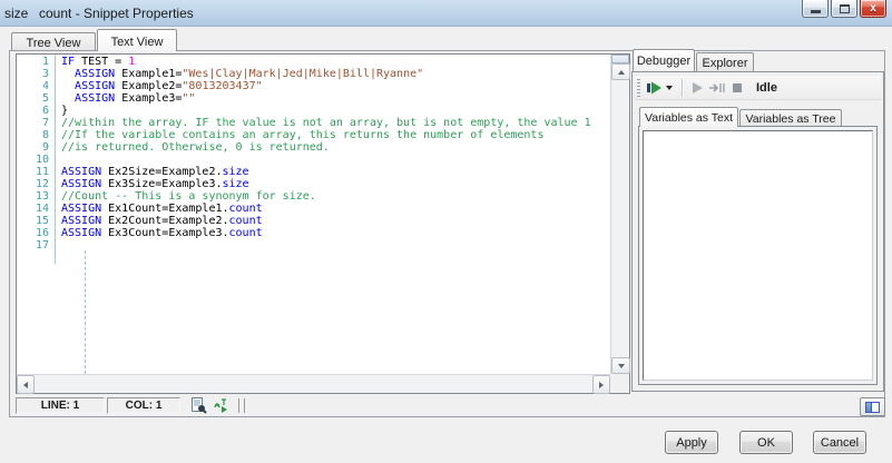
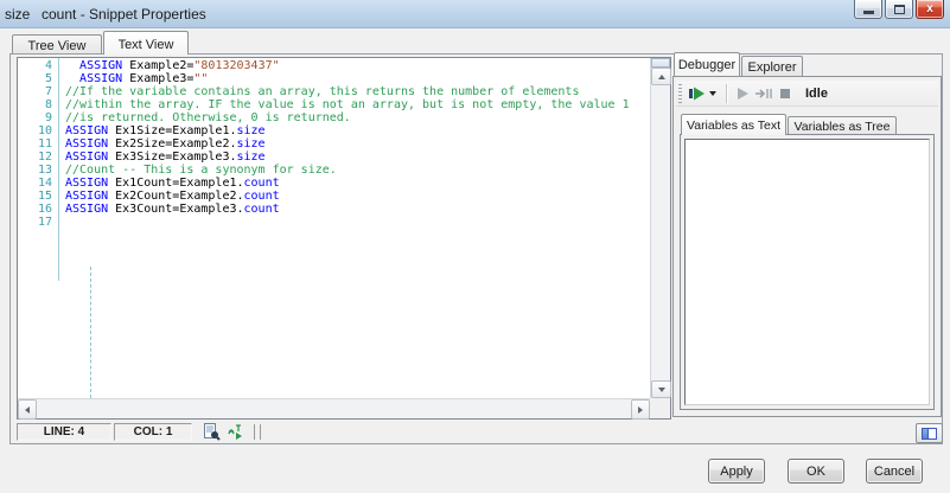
  size
  count - Snippet Properties
  x
  Tree View
  Text View
- 1
- IF TEST = 1
- 3
- ASSIGN Example1="Wes|Clay|Mark|Jed|Mike|Bill|Ryanne"
  4
  ASSIGN Example2="8013203437"
  5
  ASSIGN Example3=""
- 6
- }
  7
- //within the array. IF the value is not an array, but is not empty, the value 1
+ //If the variable contains an array, this returns the number of elements
  8
- //If the variable contains an array, this returns the number of elements
+ //within the array. IF the value is not an array, but is not empty, the value 1
  9
  //is returned. Otherwise, 0 is returned.
  10
+ ASSIGN Ex1Size=Example1.size
  11
  ASSIGN Ex2Size=Example2.size
  12
  ASSIGN Ex3Size=Example3.size
  13
  //Count -- This is a synonym for size.
  14
  ASSIGN Ex1Count=Example1.count
  15
  ASSIGN Ex2Count=Example2.count
  16
  ASSIGN Ex3Count=Example3.count
  17
- LINE: 1
+ LINE: 4
  COL: 1
  Debugger
  Explorer
  Idle
  Variables as Text
  Variables as Tree
  Apply
  OK
  Cancel
